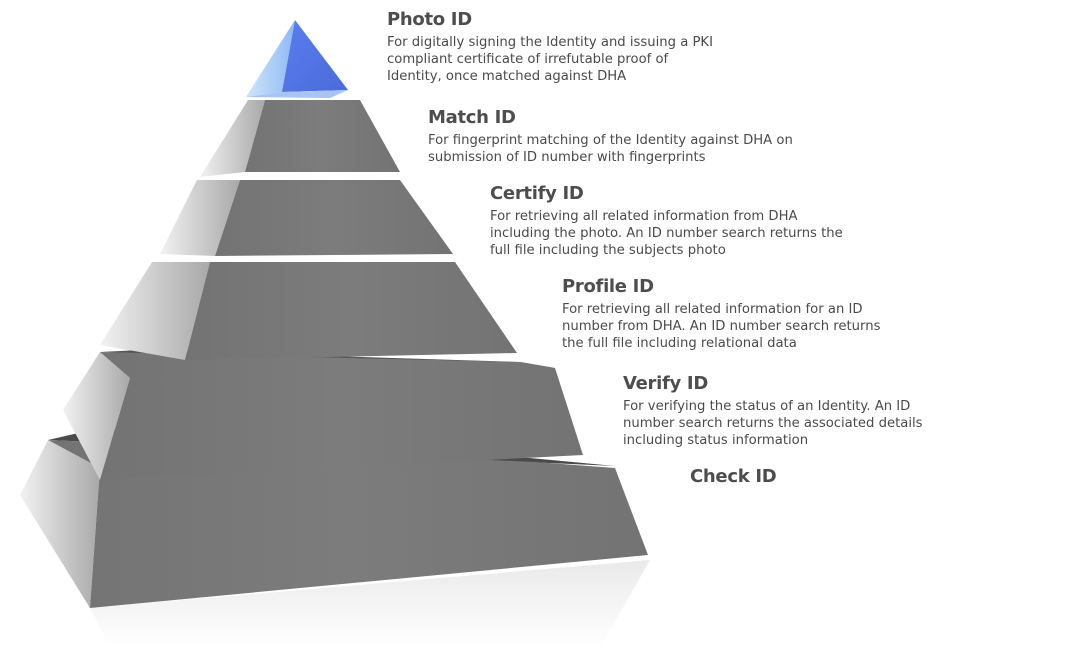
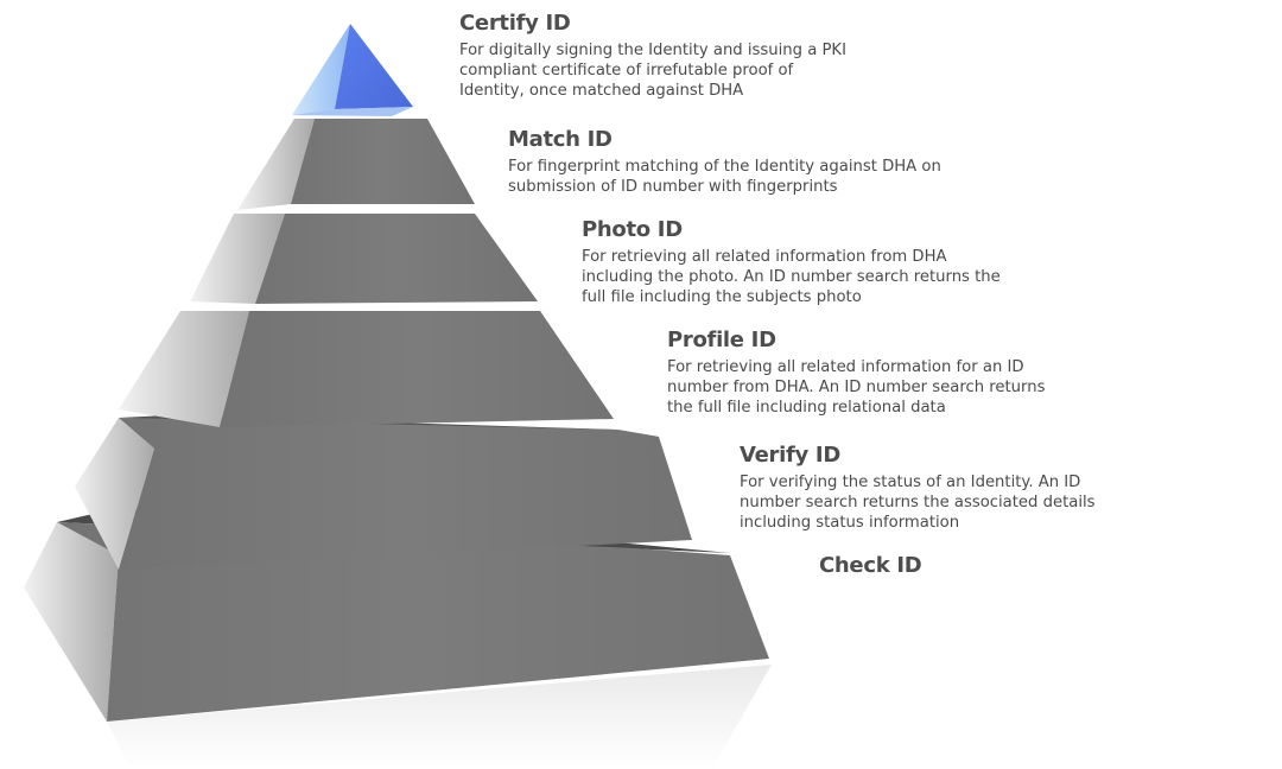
- Photo ID
+ Certify ID
  For digitally signing the Identity and issuing a PKI
  compliant certificate of irrefutable proof of
  Identity, once matched against DHA
  Match ID
  For fingerprint matching of the Identity against DHA on
  submission of ID number with fingerprints
- Certify ID
+ Photo ID
  For retrieving all related information from DHA
  including the photo. An ID number search returns the
  full file including the subjects photo
  Profile ID
  For retrieving all related information for an ID
  number from DHA. An ID number search returns
  the full file including relational data
  Verify ID
  For verifying the status of an Identity. An ID
  number search returns the associated details
  including status information
  Check ID
